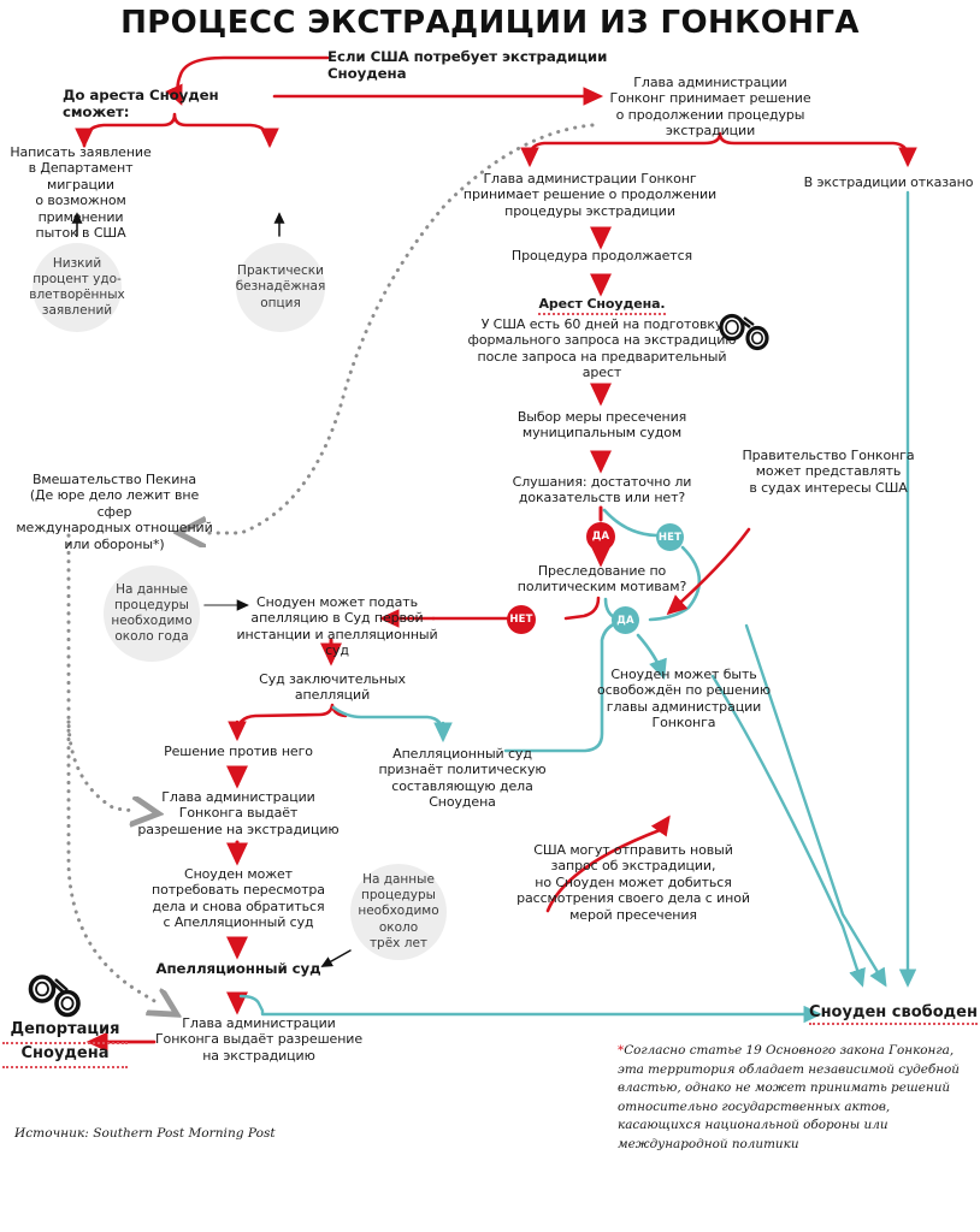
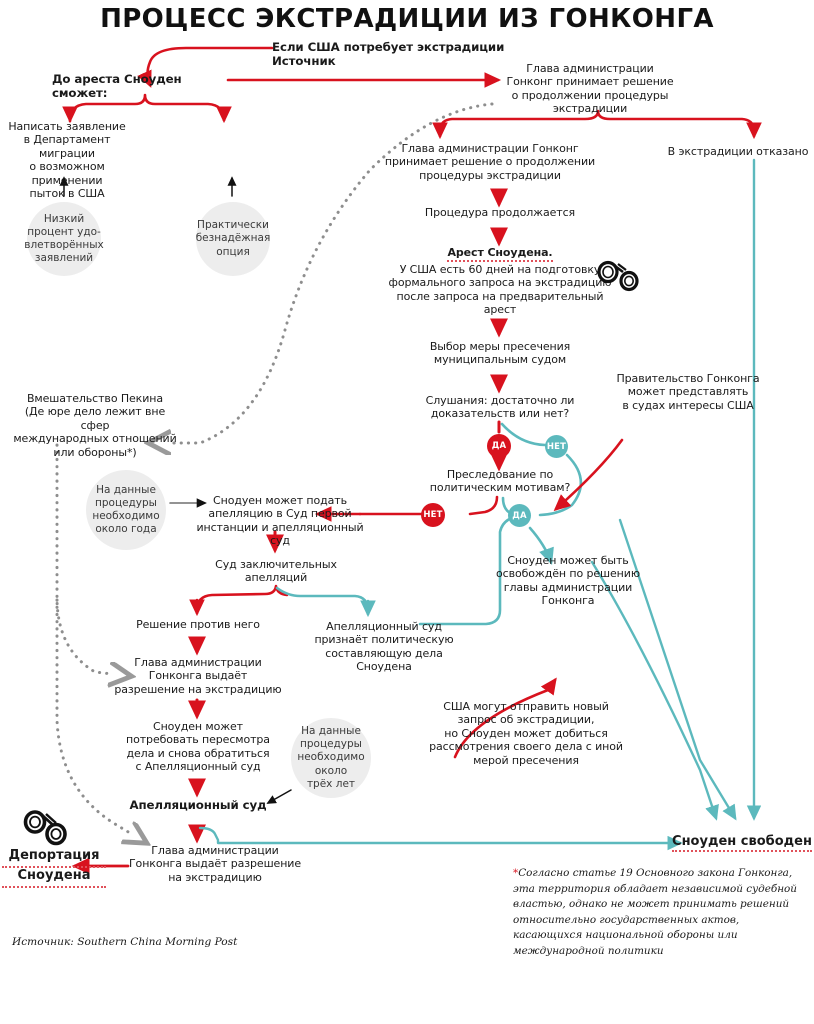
  ПРОЦЕСС ЭКСТРАДИЦИИ ИЗ ГОНКОНГА
- Если США потребует экстрадиции Сноудена
+ Если США потребует экстрадиции Источник
  До ареста Сноуден сможет:
  Написать заявление
  в Департамент миграции
  о возможном применении
  пыток в США
  Глава администрации
  Гонконг принимает решение
  о продолжении процедуры
  экстрадиции
  Глава администрации Гонконг
  принимает решение о продолжении
  процедуры экстрадиции
  В экстрадиции отказано
  Процедура продолжается
  Арест Сноудена.
  У США есть 60 дней на подготовку
  формального запроса на экстрадици
  после запроса на предварительный
  арест
  Выбор меры пресечения
  муниципальным судом
  Слушания: достаточно ли
  доказательств или нет?
  Преследование по
  политическим мотивам?
  Правительство Гонконга
  может представлять
  в судах интересы США
  Снодуен может подать
  апелляцию в Суд первой
  инстанции и апелляционный суд
  Суд заключительных
  апелляций
  Решение против него
  Апелляционный суд
  признаёт политическую
  составляющую дела
  Сноудена
  Сноуден может быть
  освобождён по решению
  главы администрации
  Гонконга
  Глава администрации
  Гонконга выдаёт
  разрешение на экстрадицию
  Сноуден может
  потребовать пересмотра
  дела и снова обратиться
  с Апелляционный суд
  Апелляционный суд
  Глава администрации
  Гонконга выдаёт разрешение
  на экстрадицию
  США могут отправить новый
  запрос об экстрадиции,
  но Сноуден может добиться
  рассмотрения своего дела с иной
  мерой пресечения
  Вмешательство Пекина
  (Де юре дело лежит вне сфер
  международных отношений
  или обороны*)
  Низкий
  процент удо-
  влетворённых
  заявлений
  Практически
  безнадёжная
  опция
  На данные
  процедуры
  необходимо
  около года
  На данные
  процедуры
  необходимо
  около
  трёх лет
  ДА
  НЕТ
  НЕТ
  ДА
  Депортация
  Сноудена
  Сноуден свободен
  *Согласно статье 19 Основного закона Гонконга, эта территория обладает независимой судебной властью, однако не может принимать решений относительно государственных актов, касающихся национальной обороны или международной политики
- Источник: Southern Post Morning Post
+ Источник: Southern China Morning Post
